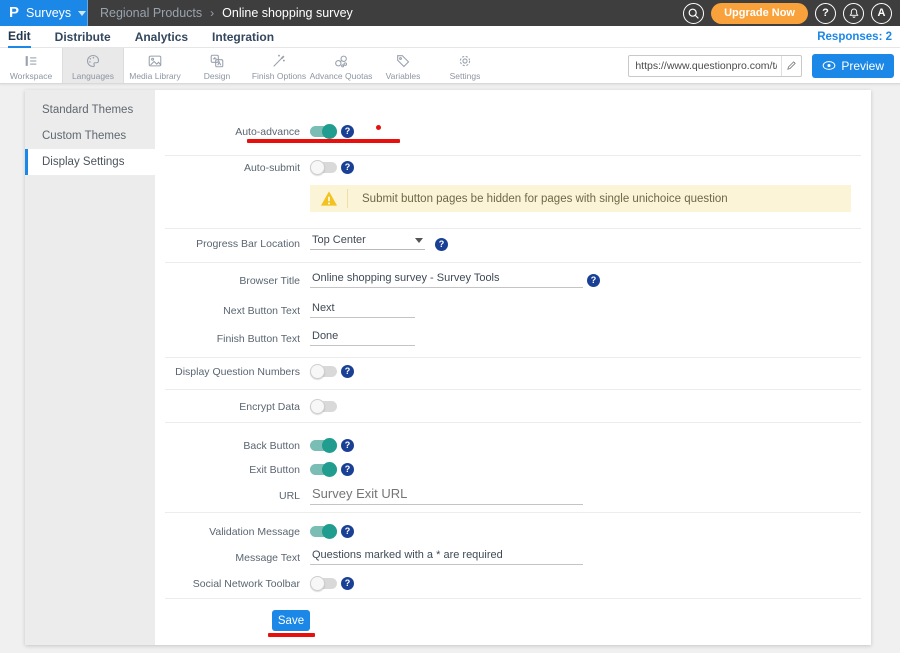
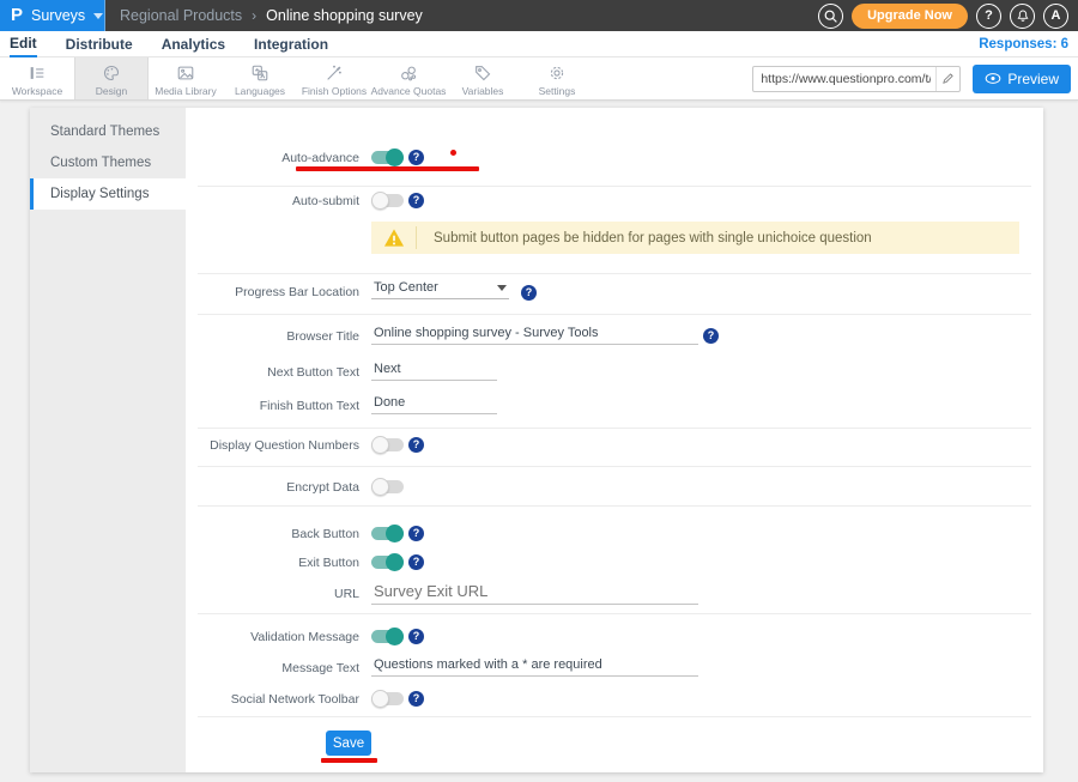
  P
  Surveys
  Regional Products
  ›
  Online shopping survey
  Upgrade Now
  ?
  A
  Edit
  Distribute
  Analytics
  Integration
- Responses: 2
+ Responses: 6
  Workspace
- Languages
+ Design
  Media Library
- Design
+ Languages
  Finish Options
  Advance Quotas
  Variables
  Settings
  https://www.questionpro.com/t/
  Preview
  Standard Themes
  Custom Themes
  Display Settings
  Auto-advance
  ?
  Auto-submit
  ?
  Submit button pages be hidden for pages with single unichoice question
  Progress Bar Location
  Top Center
  ?
  Browser Title
  Online shopping survey - Survey Tools
  ?
  Next Button Text
  Next
  Finish Button Text
  Done
  Display Question Numbers
  ?
  Encrypt Data
  Back Button
  ?
  Exit Button
  ?
  URL
  Survey Exit URL
  Validation Message
  ?
  Message Text
  Questions marked with a * are required
  Social Network Toolbar
  ?
  Save
